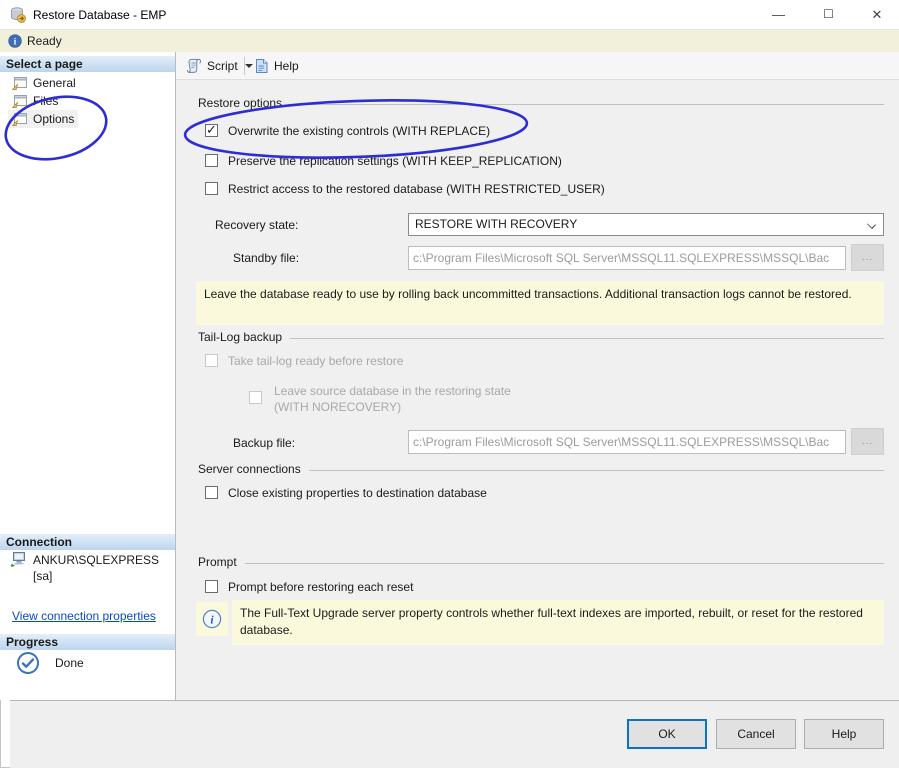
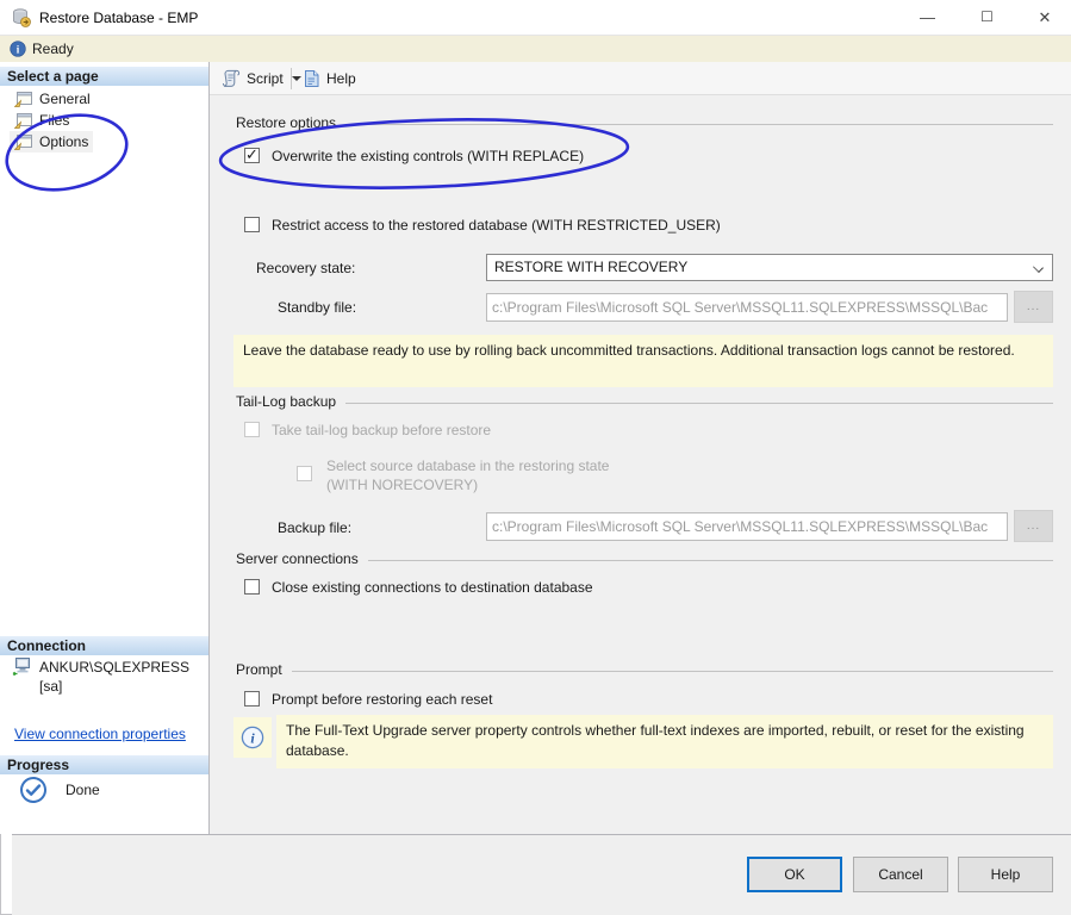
  Restore Database - EMP
  —
  ☐
  ✕
  i
  Ready
  Select a page
  General
  Options
  Connection
  ANKUR\SQLEXPRESS
  [sa]
  View connection properties
  Progress
  Done
  Script
  Help
  Restore options
  ✓
  Overwrite the existing controls (WITH REPLACE)
- Preserve the replication settings (WITH KEEP_REPLICATION)
  Restrict access to the restored database (WITH RESTRICTED_USER)
  Recovery state:
  RESTORE WITH RECOVERY
  Standby file:
  c:\Program Files\Microsoft SQL Server\MSSQL11.SQLEXPRESS\MSSQL\Bac
  ...
  Leave the database ready to use by rolling back uncommitted transactions. Additional transaction logs cannot be restored.
  Tail-Log backup
- Take tail-log ready before restore
+ Take tail-log backup before restore
- Leave source database in the restoring state
+ Select source database in the restoring state
  (WITH NORECOVERY)
  Backup file:
  c:\Program Files\Microsoft SQL Server\MSSQL11.SQLEXPRESS\MSSQL\Bac
  ...
  Server connections
- Close existing properties to destination database
+ Close existing connections to destination database
  Prompt
  Prompt before restoring each reset
  i
- The Full-Text Upgrade server property controls whether full-text indexes are imported, rebuilt, or reset for the restored database.
+ The Full-Text Upgrade server property controls whether full-text indexes are imported, rebuilt, or reset for the existing database.
  OK
  Cancel
  Help
